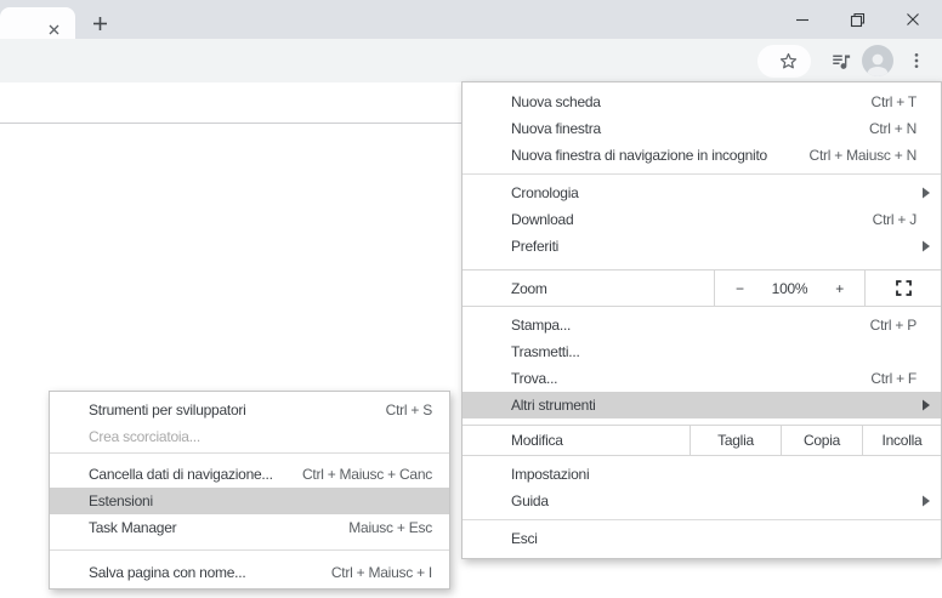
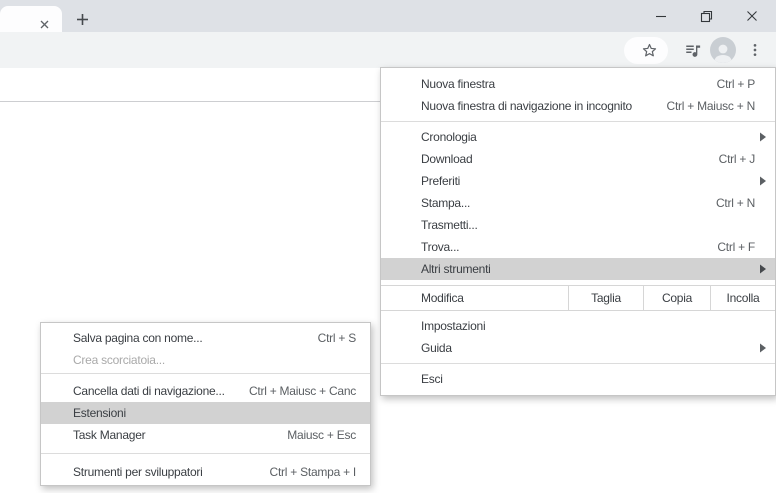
- Nuova scheda
- Ctrl + T
  Nuova finestra
- Ctrl + N
+ Ctrl + P
  Nuova finestra di navigazione in incognito
  Ctrl + Maiusc + N
  Cronologia
  Download
  Ctrl + J
  Preferiti
- Zoom
- −
- 100%
- +
  Stampa...
- Ctrl + P
+ Ctrl + N
  Trasmetti...
  Trova...
  Ctrl + F
  Altri strumenti
  Modifica
  Taglia
  Copia
  Incolla
  Impostazioni
  Guida
  Esci
- Strumenti per sviluppatori
+ Salva pagina con nome...
  Ctrl + S
  Crea scorciatoia...
  Cancella dati di navigazione...
  Ctrl + Maiusc + Canc
  Estensioni
  Task Manager
  Maiusc + Esc
- Salva pagina con nome...
+ Strumenti per sviluppatori
- Ctrl + Maiusc + I
+ Ctrl + Stampa + I
